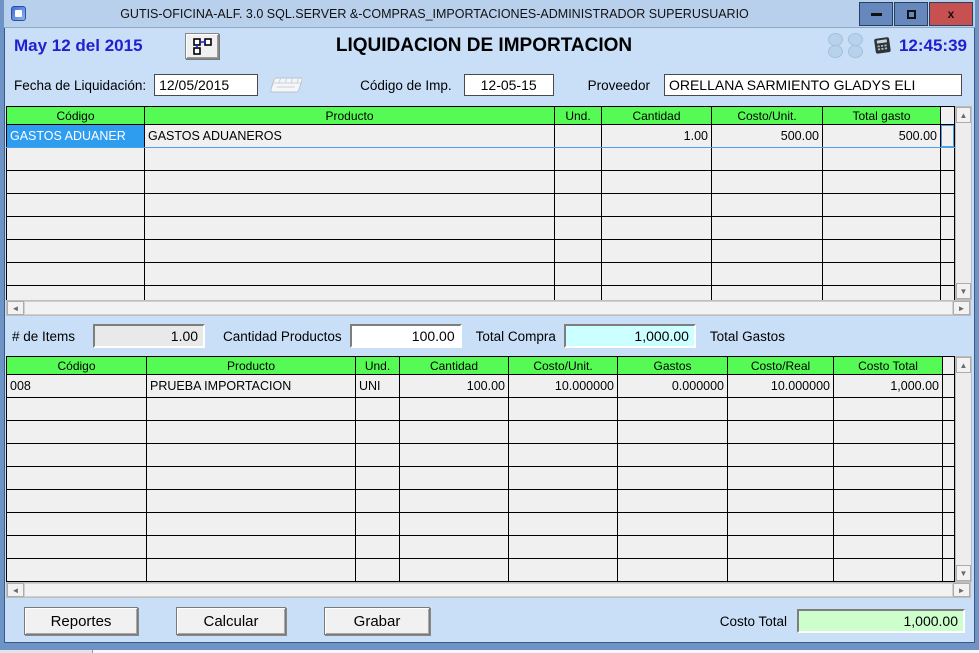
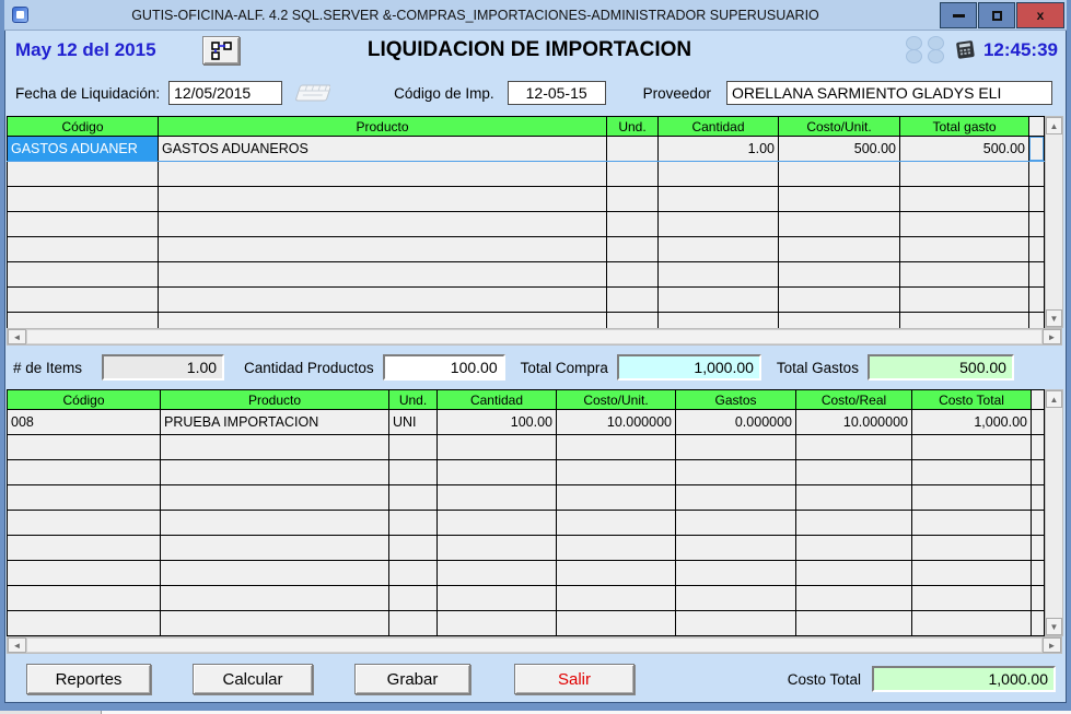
- GUTIS-OFICINA-ALF. 3.0 SQL.SERVER &-COMPRAS_IMPORTACIONES-ADMINISTRADOR SUPERUSUARIO
+ GUTIS-OFICINA-ALF. 4.2 SQL.SERVER &-COMPRAS_IMPORTACIONES-ADMINISTRADOR SUPERUSUARIO
  x
  May 12 del 2015
  LIQUIDACION DE IMPORTACION
  12:45:39
  Fecha de Liquidación:
  12/05/2015
  Código de Imp.
  12-05-15
  Proveedor
  ORELLANA SARMIENTO GLADYS ELI
  Código	Producto	Und.	Cantidad	Costo/Unit.	Total gasto
  GASTOS ADUANER	GASTOS ADUANEROS		1.00	500.00	500.00
  ▲
  ▼
  ◄
  ►
  # de Items
  1.00
  Cantidad Productos
  100.00
  Total Compra
  1,000.00
  Total Gastos
+ 500.00
  Código	Producto	Und.	Cantidad	Costo/Unit.	Gastos	Costo/Real	Costo Total
  008	PRUEBA IMPORTACION	UNI	100.00	10.000000	0.000000	10.000000	1,000.00
  ▲
  ▼
  ◄
  ►
  Reportes
  Calcular
  Grabar
+ Salir
  Costo Total
  1,000.00
